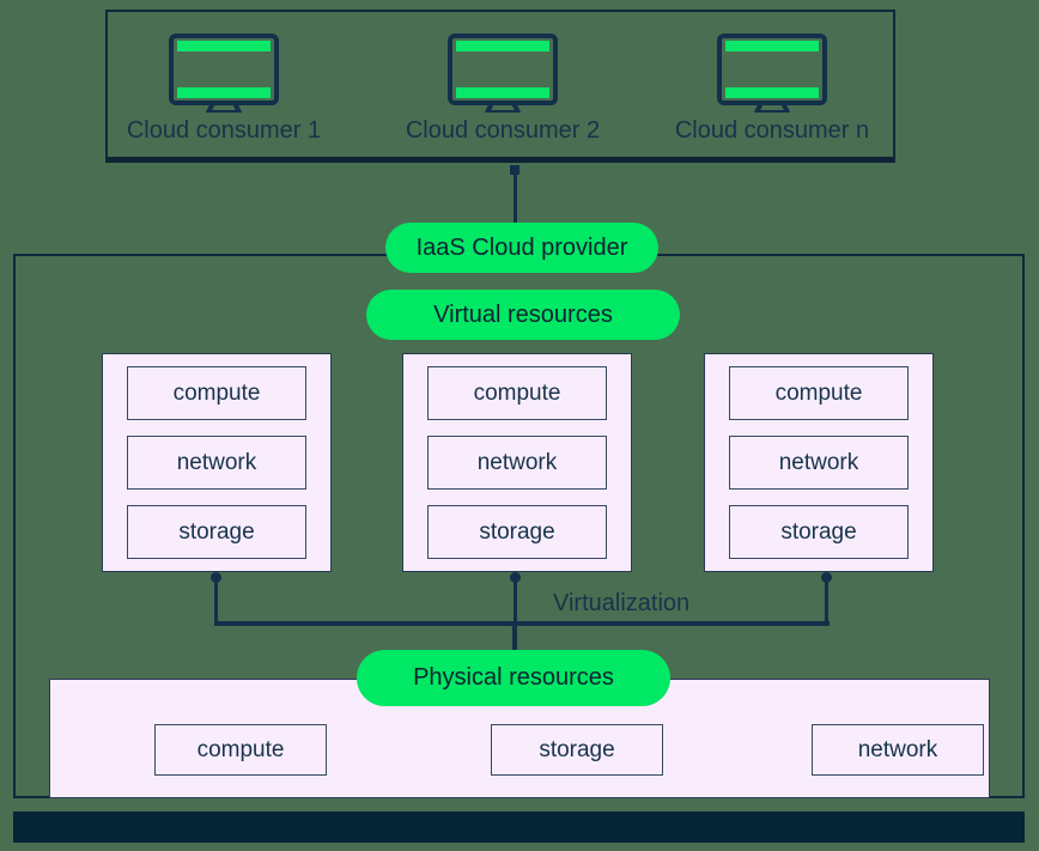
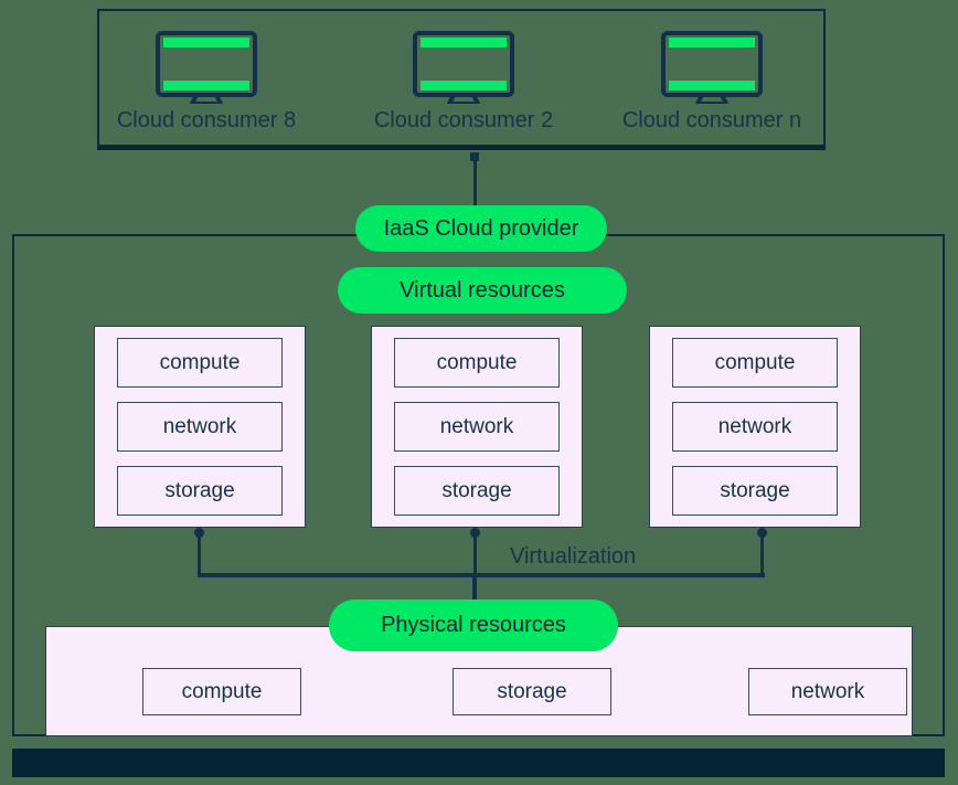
- Cloud consumer 1
+ Cloud consumer 8
  Cloud consumer 2
  Cloud consumer n
  compute
  network
  storage
  compute
  network
  storage
  compute
  network
  storage
  Virtualization
  compute
  storage
  network
  IaaS Cloud provider
  Virtual resources
  Physical resources
